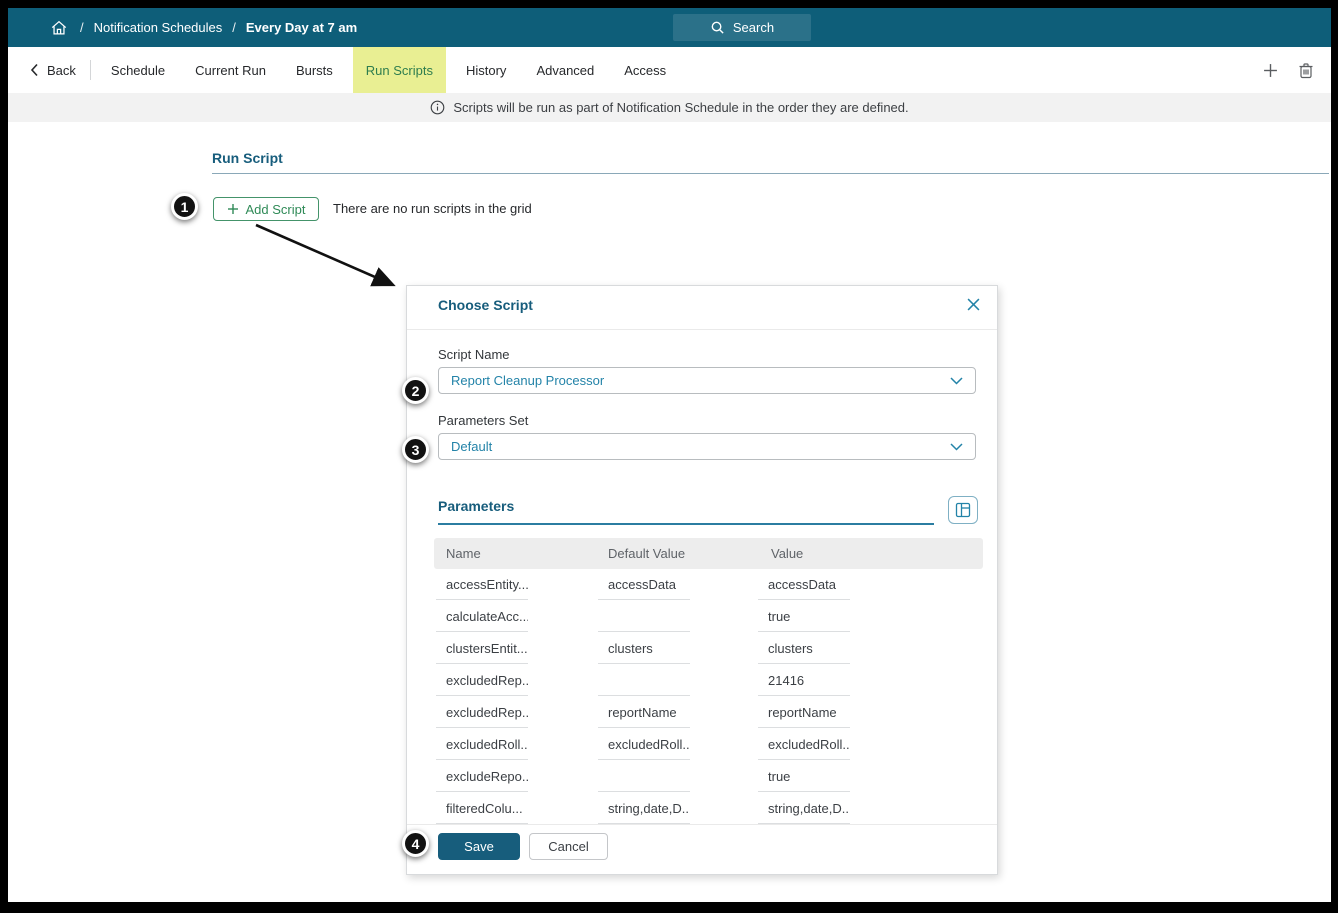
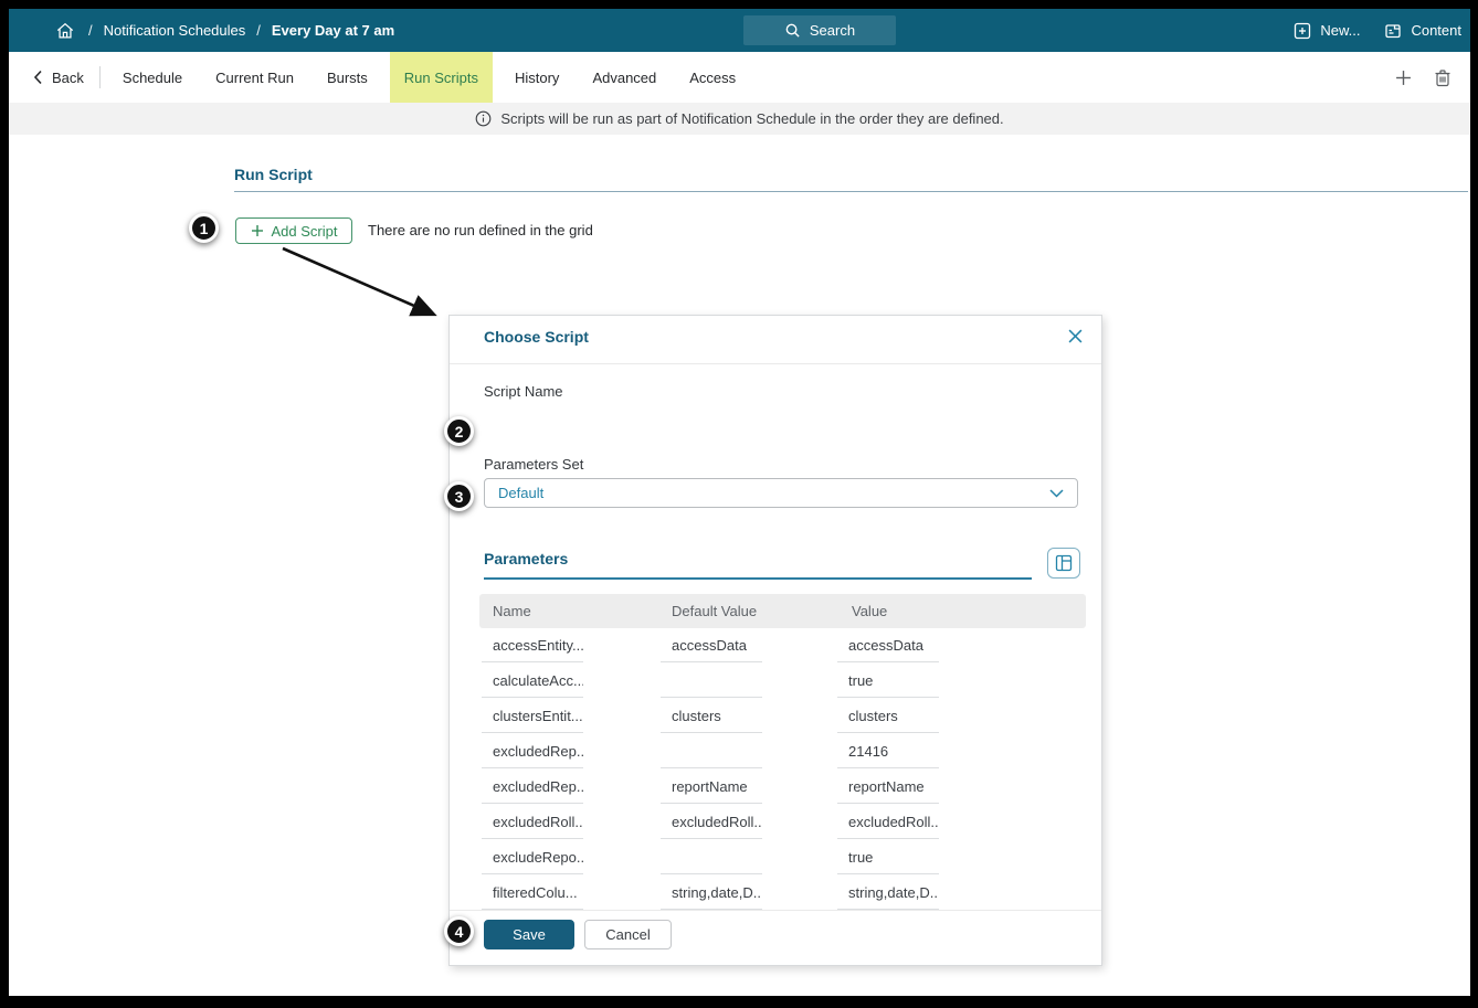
  /
  Notification Schedules
  /
  Every Day at 7 am
  Search
+ New...
+ Content
  Back
  Schedule
  Current Run
  Bursts
  Run Scripts
  History
  Advanced
  Access
  Scripts will be run as part of Notification Schedule in the order they are defined.
  Run Script
  1
  Add Script
- There are no run scripts in the grid
+ There are no run defined in the grid
  Choose Script
  Script Name
- Report Cleanup Processor
  Parameters Set
  Default
  Parameters
  Name
  Default Value
  Value
  accessEntity...
  accessData
  accessData
  calculateAcc..
  true
  clustersEntit...
  clusters
  clusters
  excludedRep..
  21416
  excludedRep..
  reportName
  reportName
  excludedRoll..
  excludedRoll..
  excludedRoll..
  excludeRepo..
  true
  filteredColu...
  string,date,D..
  string,date,D..
  Save
  Cancel
  2
  3
  4
